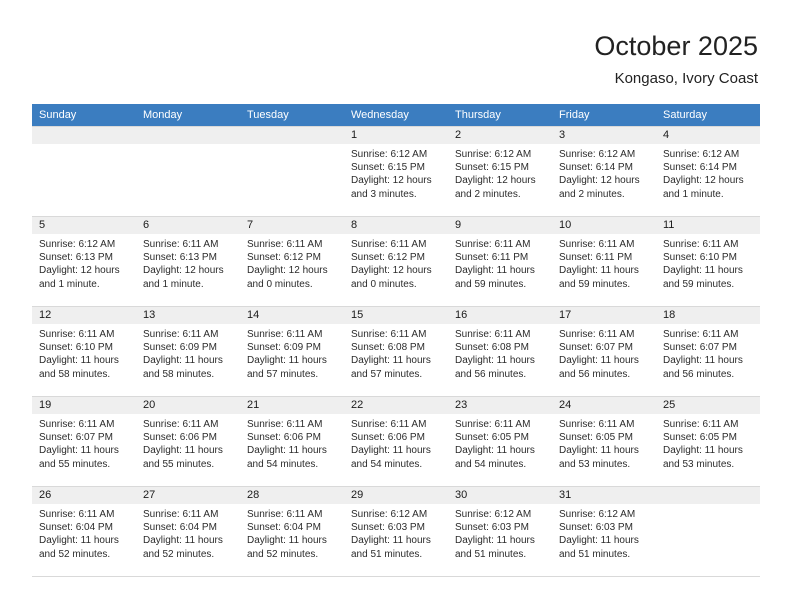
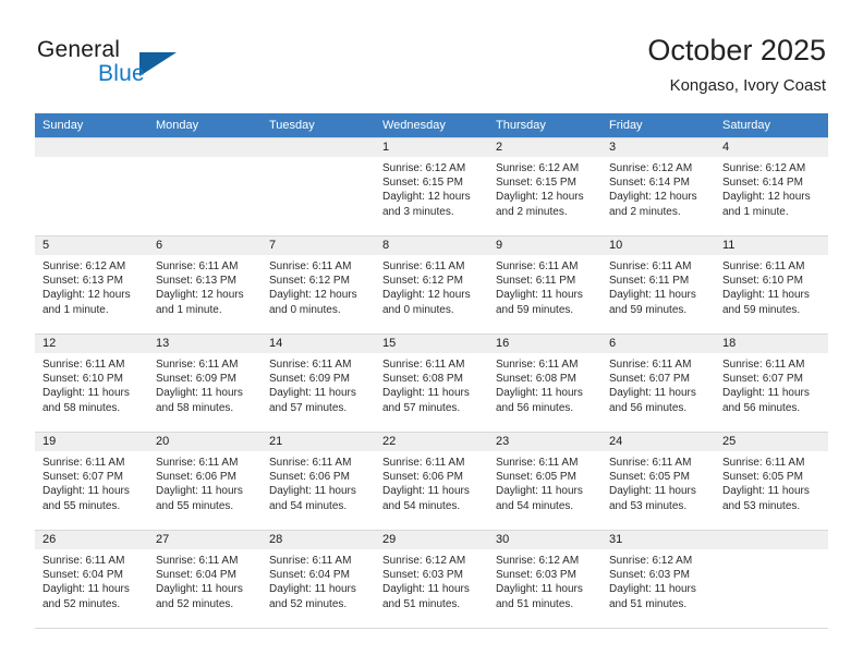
+ General
+ Blue
  October 2025
  Kongaso, Ivory Coast
  Sunday	Monday	Tuesday	Wednesday	Thursday	Friday	Saturday
  			1Sunrise: 6:12 AMSunset: 6:15 PMDaylight: 12 hoursand 3 minutes.	2Sunrise: 6:12 AMSunset: 6:15 PMDaylight: 12 hoursand 2 minutes.	3Sunrise: 6:12 AMSunset: 6:14 PMDaylight: 12 hoursand 2 minutes.	4Sunrise: 6:12 AMSunset: 6:14 PMDaylight: 12 hoursand 1 minute.
  5Sunrise: 6:12 AMSunset: 6:13 PMDaylight: 12 hoursand 1 minute.	6Sunrise: 6:11 AMSunset: 6:13 PMDaylight: 12 hoursand 1 minute.	7Sunrise: 6:11 AMSunset: 6:12 PMDaylight: 12 hoursand 0 minutes.	8Sunrise: 6:11 AMSunset: 6:12 PMDaylight: 12 hoursand 0 minutes.	9Sunrise: 6:11 AMSunset: 6:11 PMDaylight: 11 hoursand 59 minutes.	10Sunrise: 6:11 AMSunset: 6:11 PMDaylight: 11 hoursand 59 minutes.	11Sunrise: 6:11 AMSunset: 6:10 PMDaylight: 11 hoursand 59 minutes.
- 12Sunrise: 6:11 AMSunset: 6:10 PMDaylight: 11 hoursand 58 minutes.	13Sunrise: 6:11 AMSunset: 6:09 PMDaylight: 11 hoursand 58 minutes.	14Sunrise: 6:11 AMSunset: 6:09 PMDaylight: 11 hoursand 57 minutes.	15Sunrise: 6:11 AMSunset: 6:08 PMDaylight: 11 hoursand 57 minutes.	16Sunrise: 6:11 AMSunset: 6:08 PMDaylight: 11 hoursand 56 minutes.	17Sunrise: 6:11 AMSunset: 6:07 PMDaylight: 11 hoursand 56 minutes.	18Sunrise: 6:11 AMSunset: 6:07 PMDaylight: 11 hoursand 56 minutes.
+ 12Sunrise: 6:11 AMSunset: 6:10 PMDaylight: 11 hoursand 58 minutes.	13Sunrise: 6:11 AMSunset: 6:09 PMDaylight: 11 hoursand 58 minutes.	14Sunrise: 6:11 AMSunset: 6:09 PMDaylight: 11 hoursand 57 minutes.	15Sunrise: 6:11 AMSunset: 6:08 PMDaylight: 11 hoursand 57 minutes.	16Sunrise: 6:11 AMSunset: 6:08 PMDaylight: 11 hoursand 56 minutes.	6Sunrise: 6:11 AMSunset: 6:07 PMDaylight: 11 hoursand 56 minutes.	18Sunrise: 6:11 AMSunset: 6:07 PMDaylight: 11 hoursand 56 minutes.
  19Sunrise: 6:11 AMSunset: 6:07 PMDaylight: 11 hoursand 55 minutes.	20Sunrise: 6:11 AMSunset: 6:06 PMDaylight: 11 hoursand 55 minutes.	21Sunrise: 6:11 AMSunset: 6:06 PMDaylight: 11 hoursand 54 minutes.	22Sunrise: 6:11 AMSunset: 6:06 PMDaylight: 11 hoursand 54 minutes.	23Sunrise: 6:11 AMSunset: 6:05 PMDaylight: 11 hoursand 54 minutes.	24Sunrise: 6:11 AMSunset: 6:05 PMDaylight: 11 hoursand 53 minutes.	25Sunrise: 6:11 AMSunset: 6:05 PMDaylight: 11 hoursand 53 minutes.
  26Sunrise: 6:11 AMSunset: 6:04 PMDaylight: 11 hoursand 52 minutes.	27Sunrise: 6:11 AMSunset: 6:04 PMDaylight: 11 hoursand 52 minutes.	28Sunrise: 6:11 AMSunset: 6:04 PMDaylight: 11 hoursand 52 minutes.	29Sunrise: 6:12 AMSunset: 6:03 PMDaylight: 11 hoursand 51 minutes.	30Sunrise: 6:12 AMSunset: 6:03 PMDaylight: 11 hoursand 51 minutes.	31Sunrise: 6:12 AMSunset: 6:03 PMDaylight: 11 hoursand 51 minutes.
